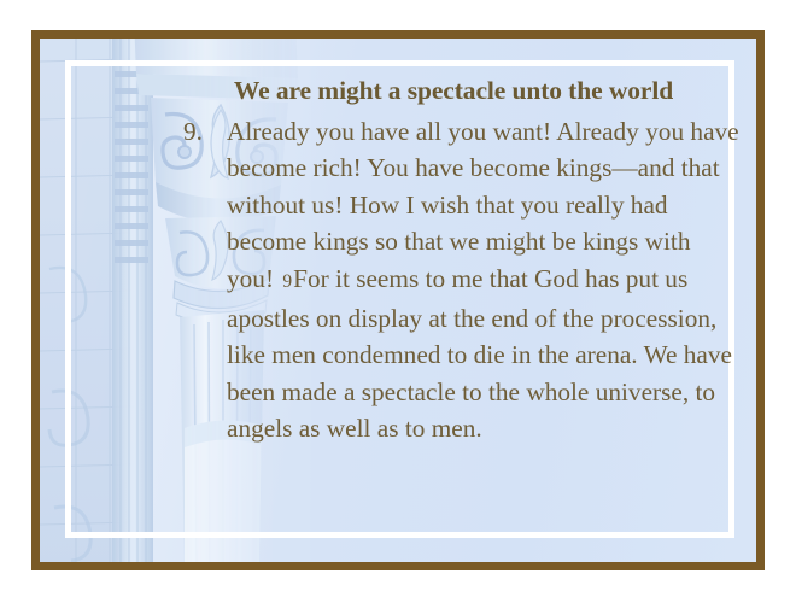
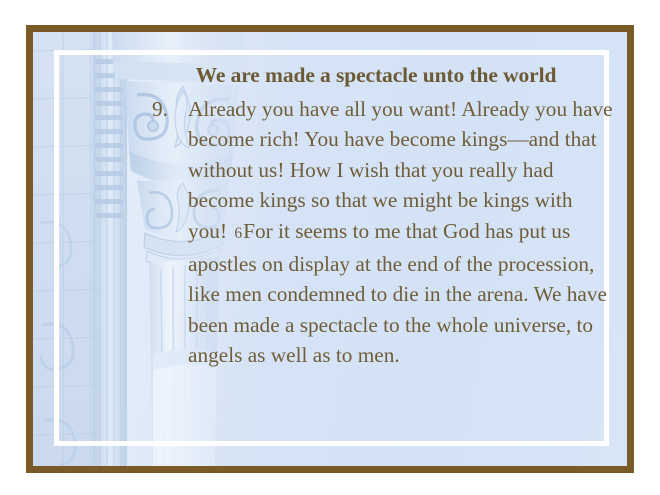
- We are might a spectacle unto the world
+ We are made a spectacle unto the world
  9.
- Already you have all you want! Already you have become rich! You have become kings—and that without us! How I wish that you really had become kings so that we might be kings with you! 9For it seems to me that God has put us apostles on display at the end of the procession, like men condemned to die in the arena. We have been made a spectacle to the whole universe, to angels as well as to men.
+ Already you have all you want! Already you have become rich! You have become kings—and that without us! How I wish that you really had become kings so that we might be kings with you! 6For it seems to me that God has put us apostles on display at the end of the procession, like men condemned to die in the arena. We have been made a spectacle to the whole universe, to angels as well as to men.
